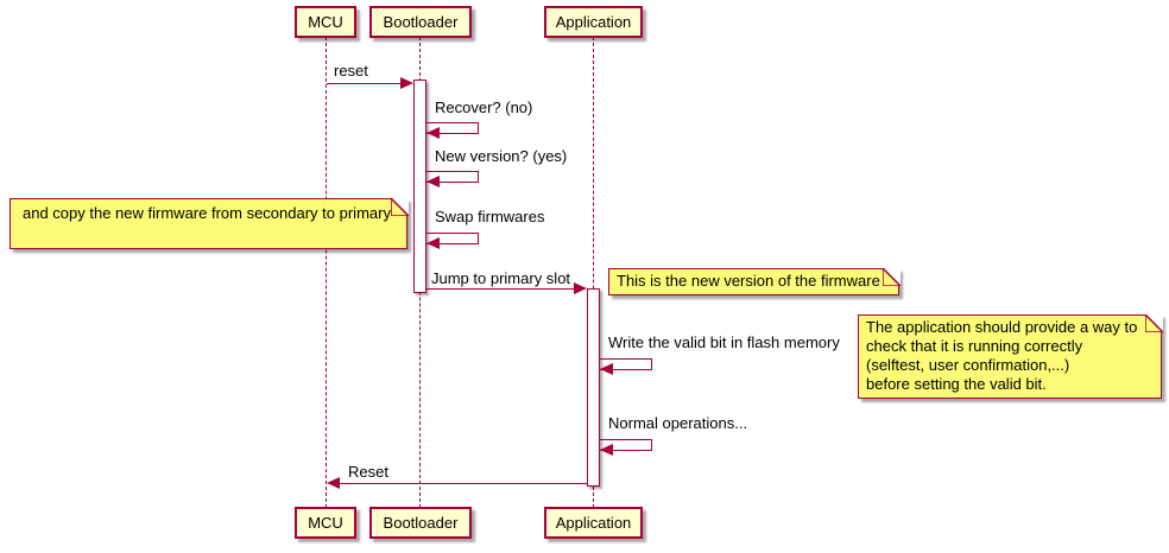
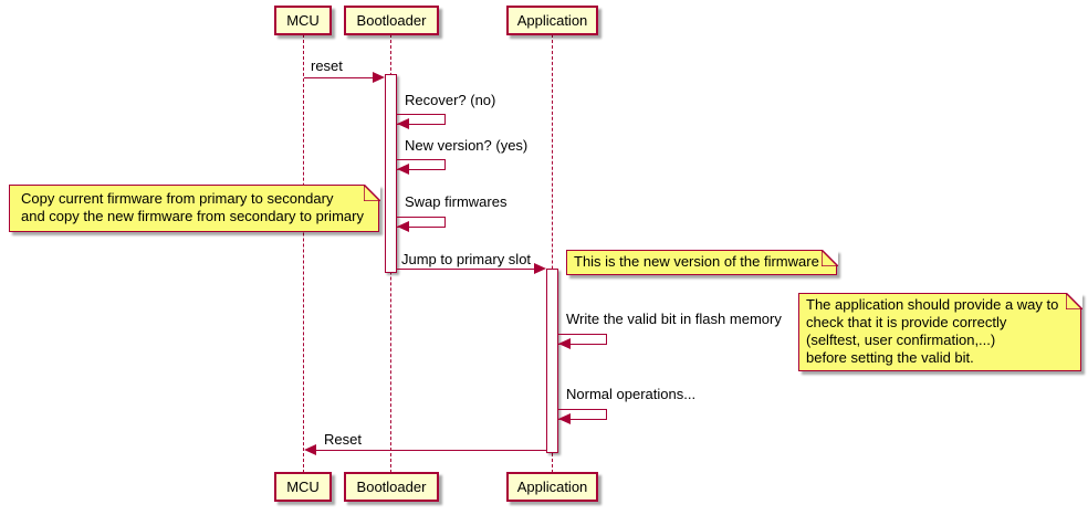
  MCU
  Bootloader
  Application
  MCU
  Bootloader
  Application
  reset
  Recover? (no)
  New version? (yes)
  Swap firmwares
  Jump to primary slot
  Write the valid bit in flash memory
  Normal operations...
  Reset
+ Copy current firmware from primary to secondary
  and copy the new firmware from secondary to primary
  This is the new version of the firmware
  The application should provide a way to
- check that it is running correctly
+ check that it is provide correctly
  (selftest, user confirmation,...)
  before setting the valid bit.
